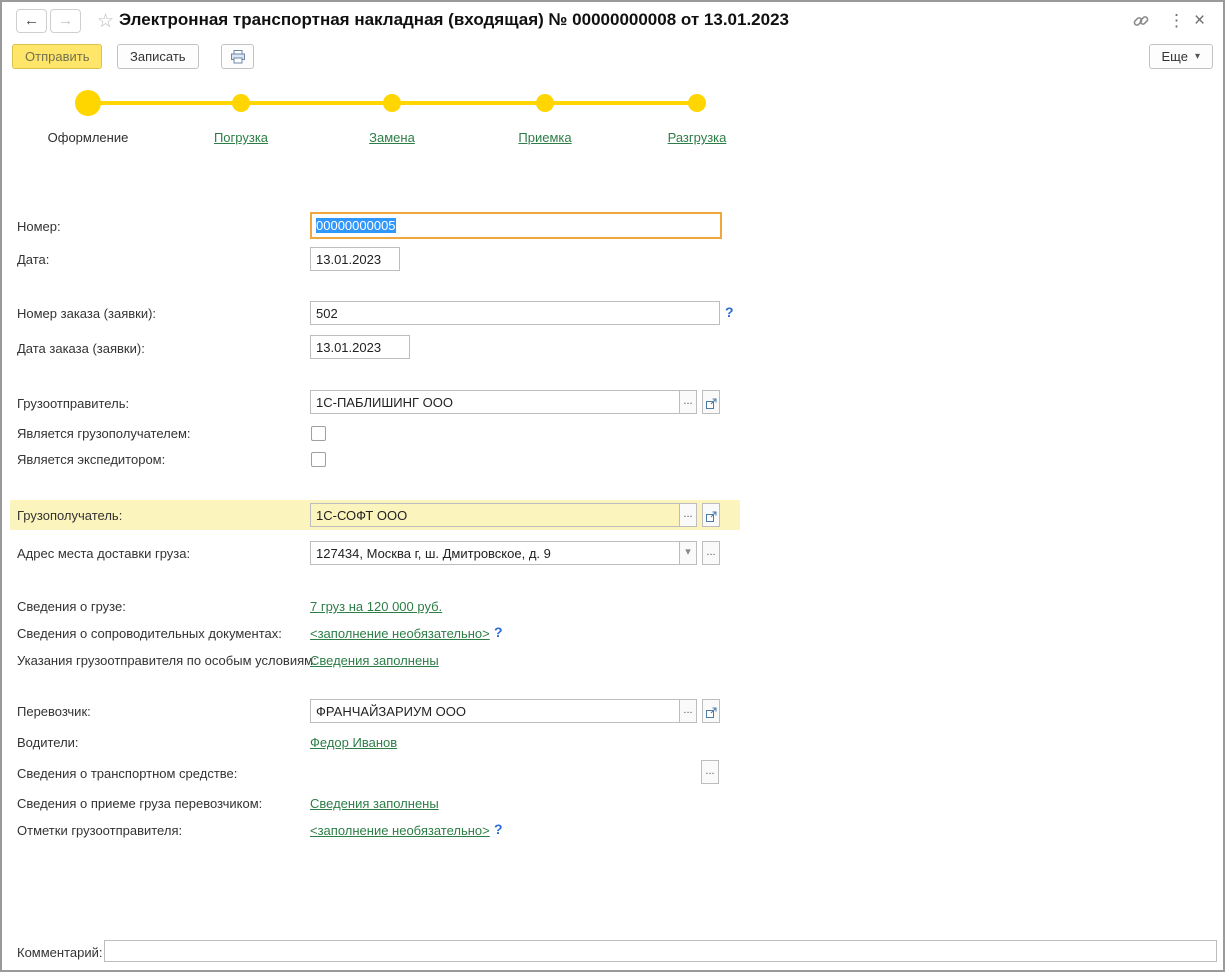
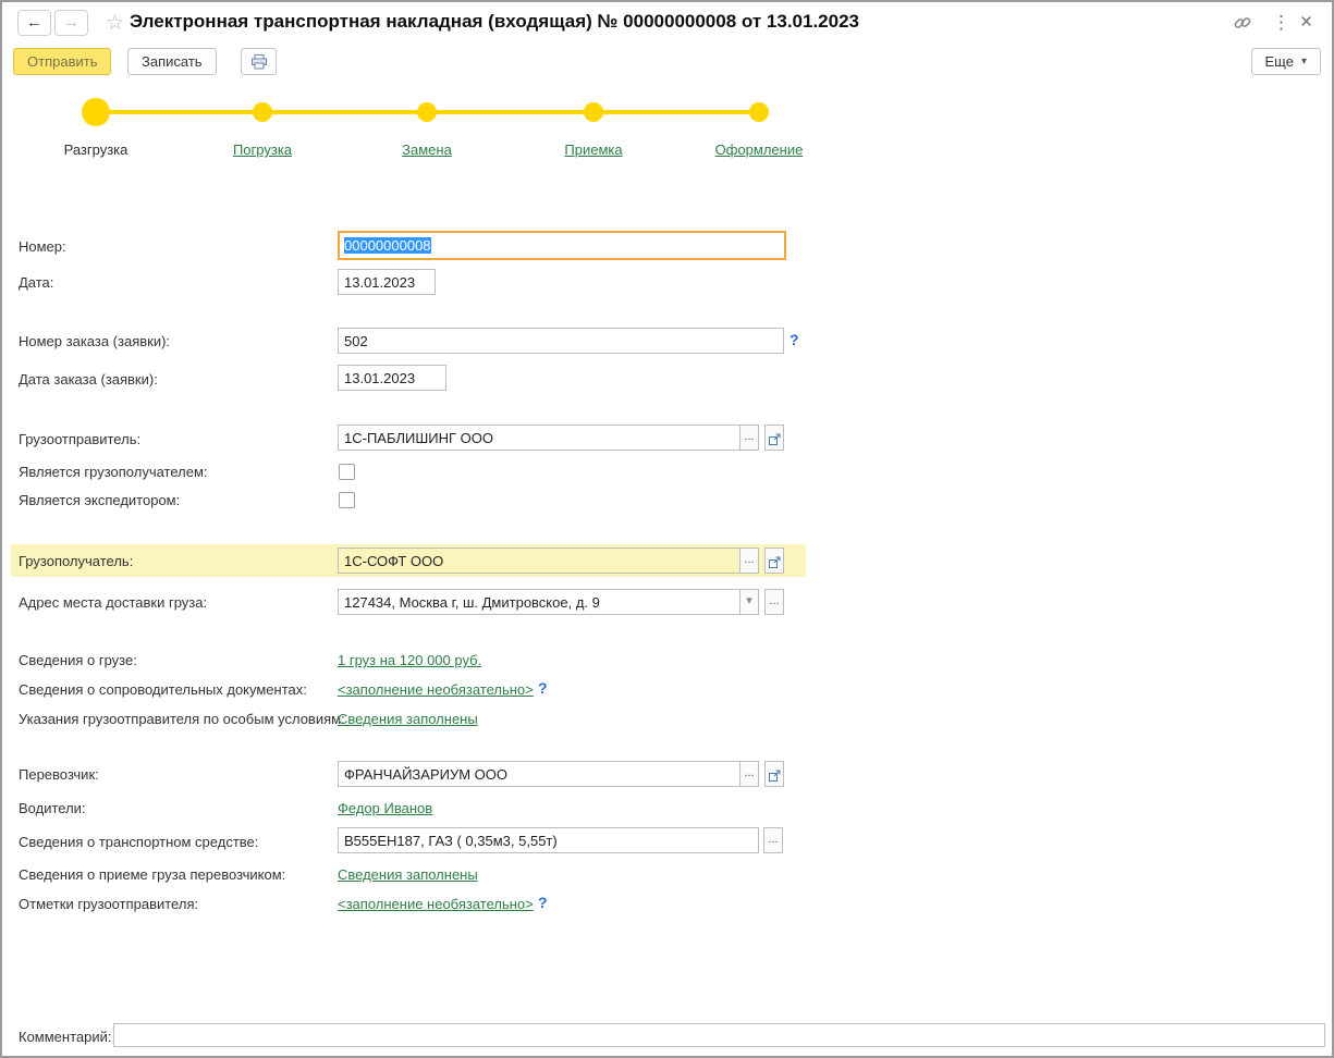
  ←
  →
  ☆
  Электронная транспортная накладная (входящая) № 00000000008 от 13.01.2023
  ⋮
  ×
  Отправить
  Записать
  Еще
  ▾
- Оформление
+ Разгрузка
  Погрузка
  Замена
  Приемка
- Разгрузка
+ Оформление
  Номер:
  Дата:
  Номер заказа (заявки):
  Дата заказа (заявки):
  Грузоотправитель:
  Является грузополучателем:
  Является экспедитором:
  Грузополучатель:
  Адрес места доставки груза:
  Сведения о грузе:
  Сведения о сопроводительных документах:
  Указания грузоотправителя по особым условиям:
  Перевозчик:
  Водители:
  Сведения о транспортном средстве:
  Сведения о приеме груза перевозчиком:
  Отметки грузоотправителя:
  Комментарий:
- 00000000005
+ 00000000008
  13.01.2023
  502
  ?
  13.01.2023
  1С-ПАБЛИШИНГ ООО
  ...
  1С-СОФТ ООО
  ...
  127434, Москва г, ш. Дмитровское, д. 9
  ▾
  ...
- 7 груз на 120 000 руб.
+ 1 груз на 120 000 руб.
  <заполнение необязательно>
  ?
  Сведения заполнены
  ФРАНЧАЙЗАРИУМ ООО
  ...
  Федор Иванов
+ В555ЕН187, ГАЗ ( 0,35м3, 5,55т)
  ...
  Сведения заполнены
  <заполнение необязательно>
  ?
